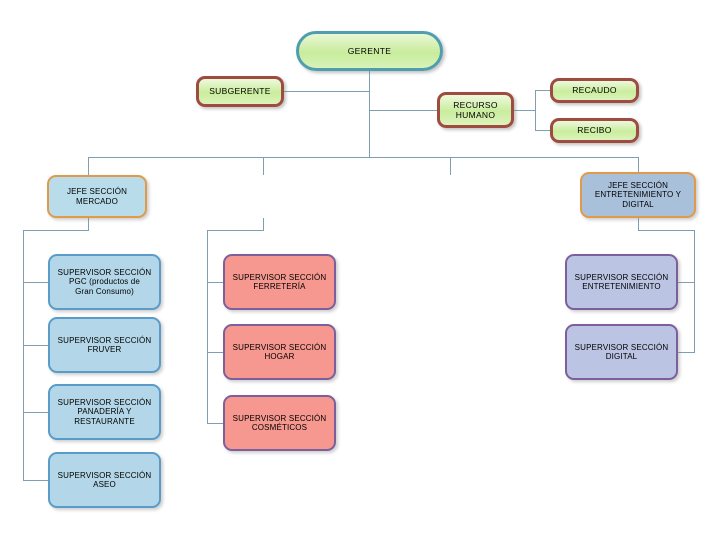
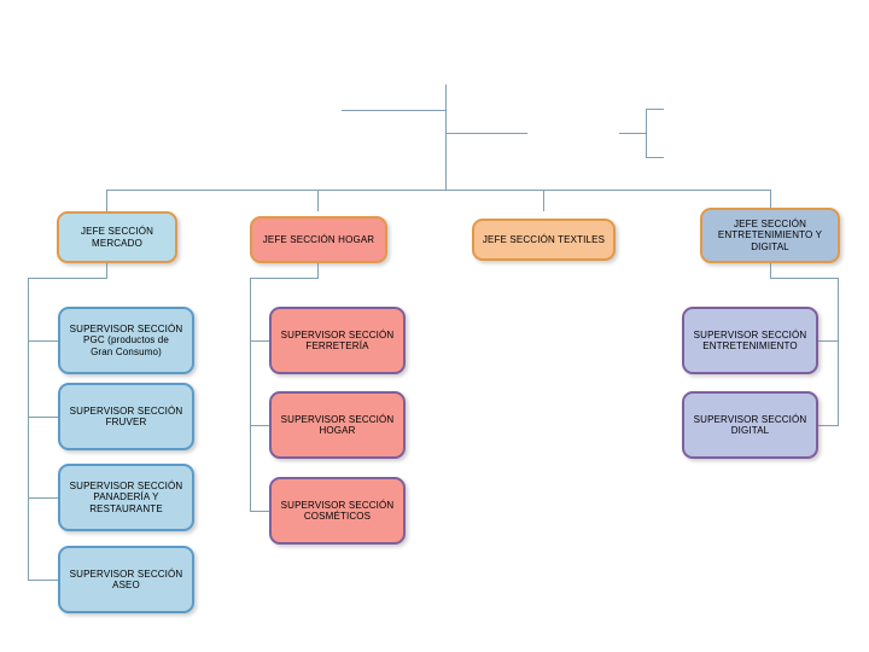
- GERENTE
- SUBGERENTE
- RECURSO
- HUMANO
- RECAUDO
- RECIBO
  JEFE SECCIÓN
  MERCADO
+ JEFE SECCIÓN HOGAR
+ JEFE SECCIÓN TEXTILES
  JEFE SECCIÓN
  ENTRETENIMIENTO Y
  DIGITAL
  SUPERVISOR SECCIÓN
  PGC (productos de
  Gran Consumo)
  SUPERVISOR SECCIÓN
  FRUVER
  SUPERVISOR SECCIÓN
  PANADERÍA Y
  RESTAURANTE
  SUPERVISOR SECCIÓN
  ASEO
  SUPERVISOR SECCIÓN
  FERRETERÍA
  SUPERVISOR SECCIÓN
  HOGAR
  SUPERVISOR SECCIÓN
  COSMÉTICOS
  SUPERVISOR SECCIÓN
  ENTRETENIMIENTO
  SUPERVISOR SECCIÓN
  DIGITAL
